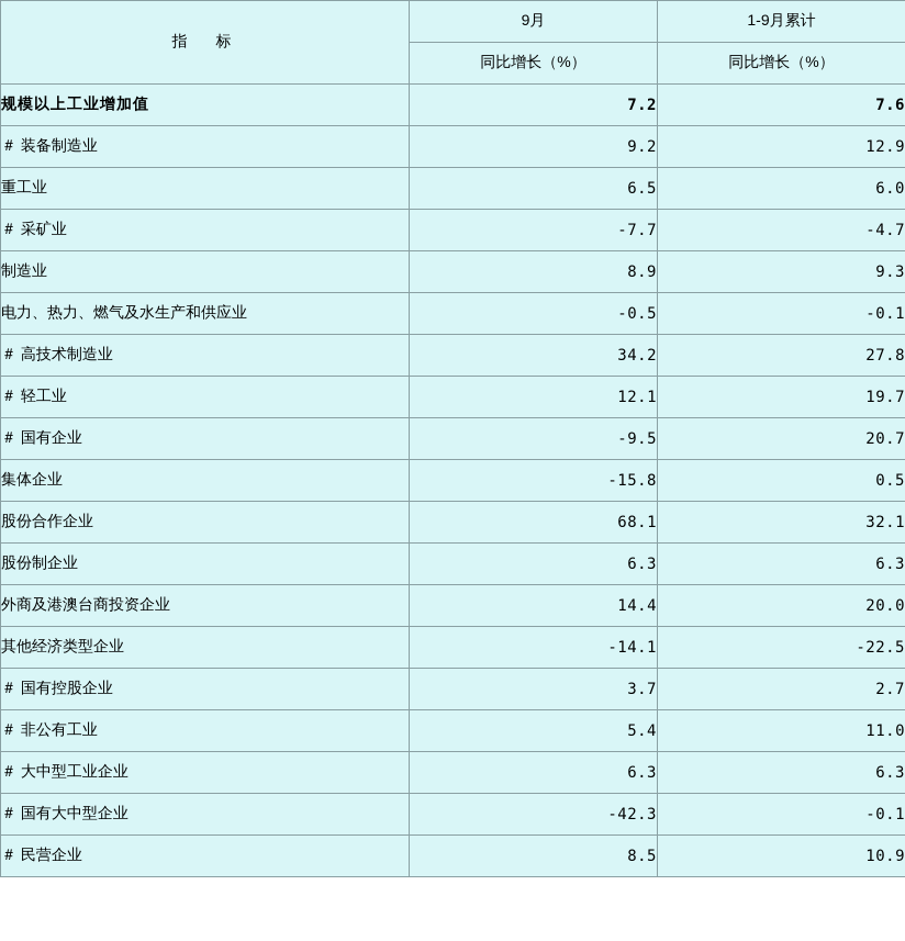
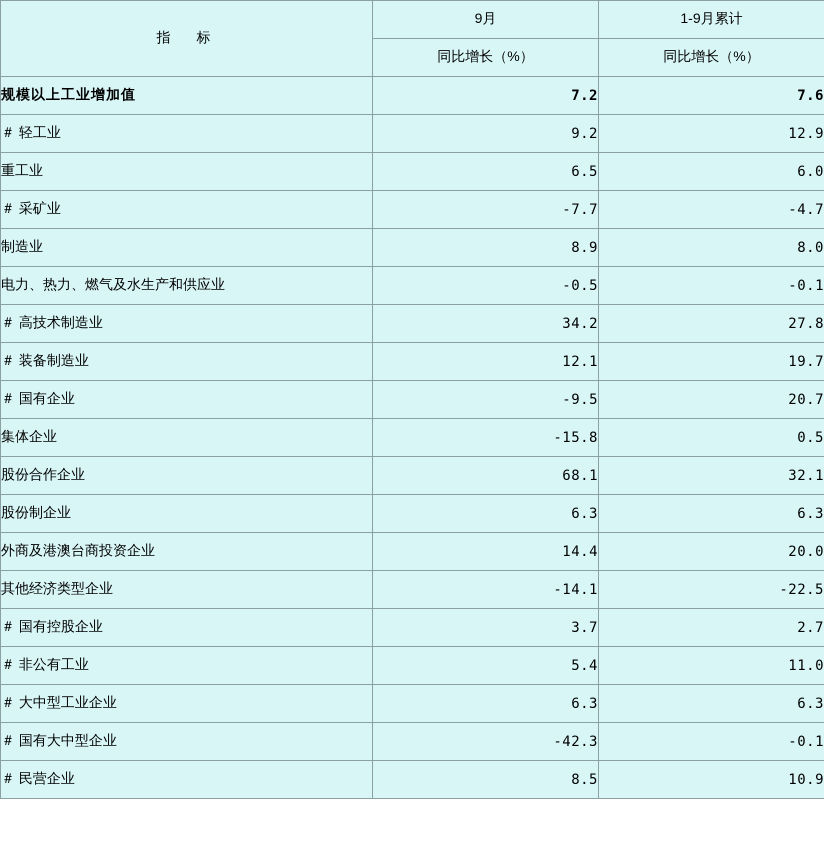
  指 标	9月	1-9月累计
  同比增长（%）	同比增长（%）
  规模以上工业增加值	7.2	7.6
- ＃ 装备制造业	9.2	12.9
+ ＃ 轻工业	9.2	12.9
  重工业	6.5	6.0
  ＃ 采矿业	-7.7	-4.7
- 制造业	8.9	9.3
+ 制造业	8.9	8.0
  电力、热力、燃气及水生产和供应业	-0.5	-0.1
  ＃ 高技术制造业	34.2	27.8
- ＃ 轻工业	12.1	19.7
+ ＃ 装备制造业	12.1	19.7
  ＃ 国有企业	-9.5	20.7
  集体企业	-15.8	0.5
  股份合作企业	68.1	32.1
  股份制企业	6.3	6.3
  外商及港澳台商投资企业	14.4	20.0
  其他经济类型企业	-14.1	-22.5
  ＃ 国有控股企业	3.7	2.7
  ＃ 非公有工业	5.4	11.0
  ＃ 大中型工业企业	6.3	6.3
  ＃ 国有大中型企业	-42.3	-0.1
  ＃ 民营企业	8.5	10.9
